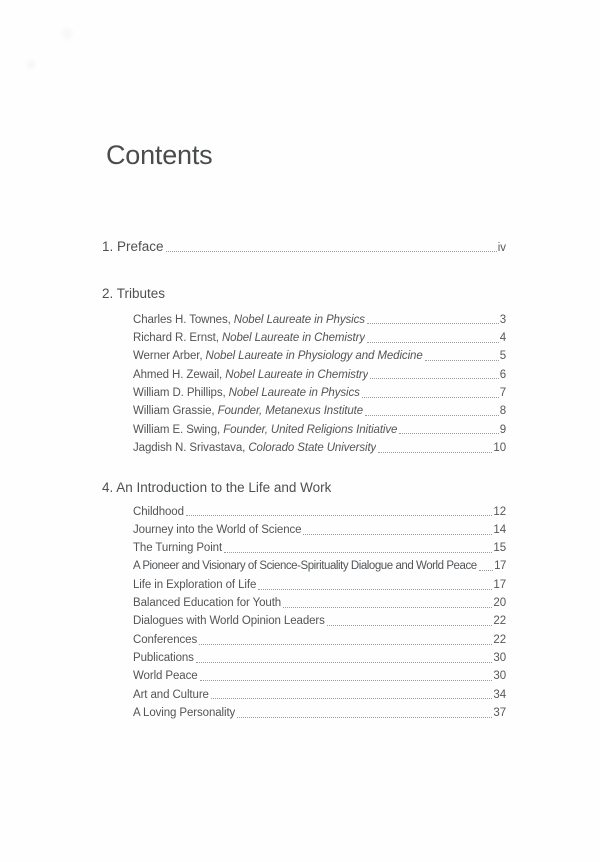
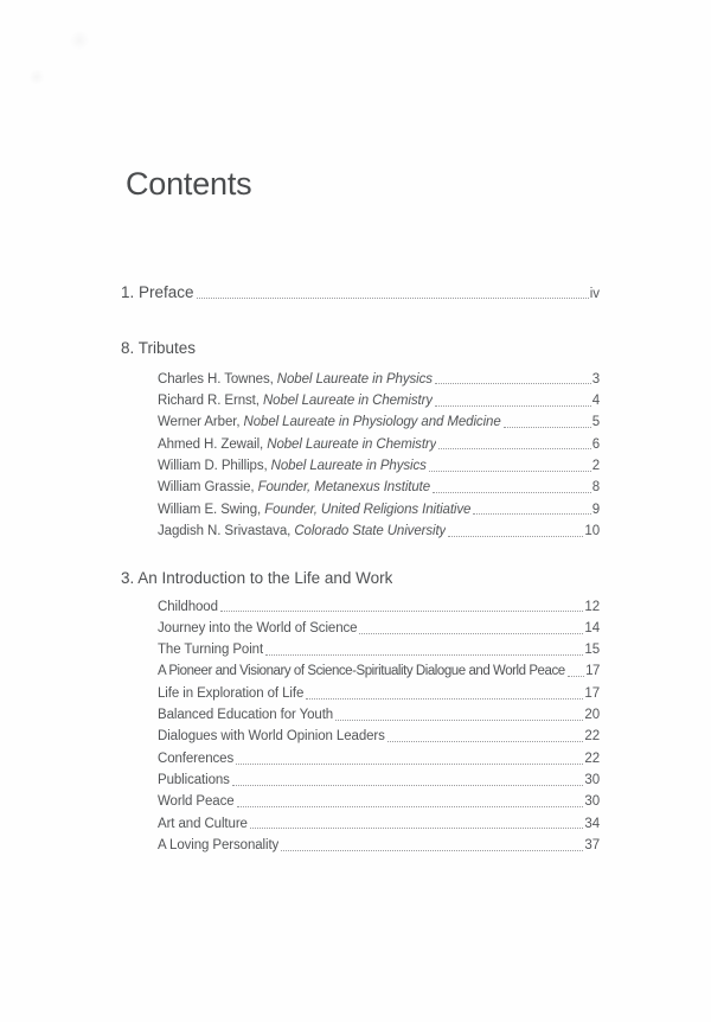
  Contents
  1. Preface
  iv
- 2. Tributes
+ 8. Tributes
  Charles H. Townes, Nobel Laureate in Physics
  3
  Richard R. Ernst, Nobel Laureate in Chemistry
  4
  Werner Arber, Nobel Laureate in Physiology and Medicine
  5
  Ahmed H. Zewail, Nobel Laureate in Chemistry
  6
  William D. Phillips, Nobel Laureate in Physics
- 7
+ 2
  William Grassie, Founder, Metanexus Institute
  8
  William E. Swing, Founder, United Religions Initiative
  9
  Jagdish N. Srivastava, Colorado State University
  10
- 4. An Introduction to the Life and Work
+ 3. An Introduction to the Life and Work
  Childhood
  12
  Journey into the World of Science
  14
  The Turning Point
  15
  A Pioneer and Visionary of Science-Spirituality Dialogue and World Peace
  17
  Life in Exploration of Life
  17
  Balanced Education for Youth
  20
  Dialogues with World Opinion Leaders
  22
  Conferences
  22
  Publications
  30
  World Peace
  30
  Art and Culture
  34
  A Loving Personality
  37
